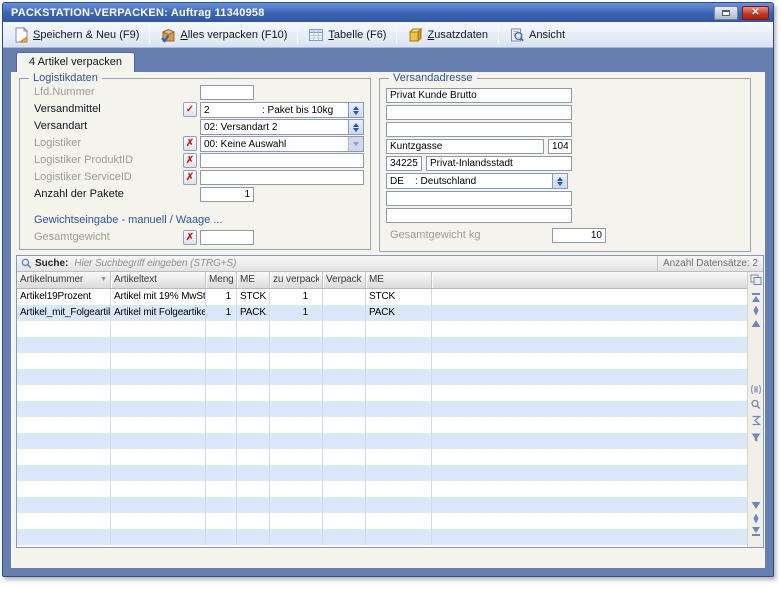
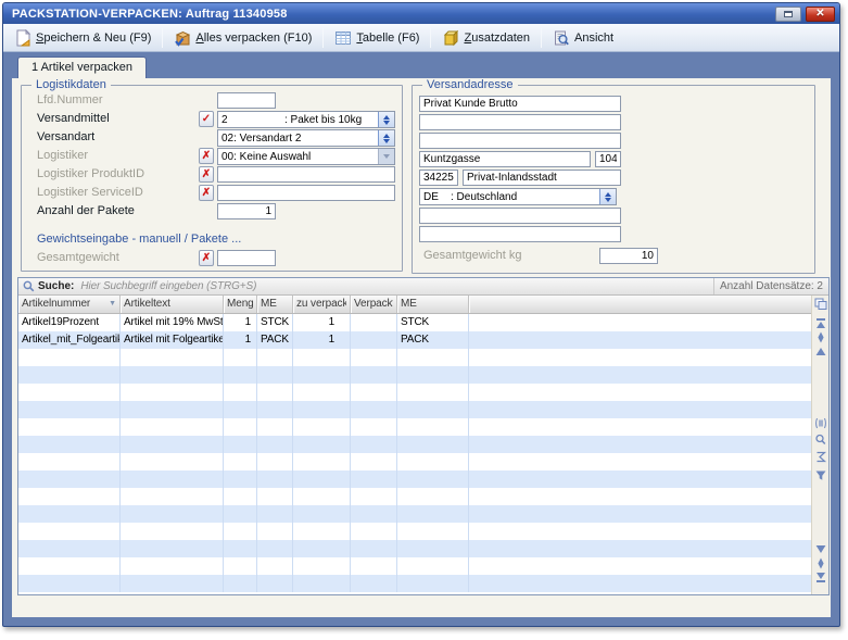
  PACKSTATION-VERPACKEN: Auftrag 11340958
  ✕
  Speichern & Neu (F9)
  Alles verpacken (F10)
  Tabelle (F6)
  Zusatzdaten
  Ansicht
- 4 Artikel verpacken
+ 1 Artikel verpacken
  Logistikdaten
  Lfd.Nummer
  Versandmittel
  ✓
  2
  : Paket bis 10kg
  Versandart
  02: Versandart 2
  Logistiker
  ✗
  00: Keine Auswahl
  Logistiker ProduktID
  ✗
  Logistiker ServiceID
  ✗
  Anzahl der Pakete
  1
- Gewichtseingabe - manuell / Waage ...
+ Gewichtseingabe - manuell / Pakete ...
  Gesamtgewicht
  ✗
  Versandadresse
  Privat Kunde Brutto
  Kuntzgasse
  104
  34225
  Privat-Inlandsstadt
  DE
  : Deutschland
  Gesamtgewicht kg
  10
  Suche:
  Hier Suchbegriff eingeben (STRG+S)
  Anzahl Datensätze: 2
  Artikelnummer
  Artikeltext
  Meng
  ME
  zu verpack
  Verpack
  ME
  Artikel19Prozent
  Artikel mit 19% MwSt
  1
  STCK
  1
  STCK
  Artikel_mit_Folgeartik
  Artikel mit Folgeartike
  1
  PACK
  1
  PACK
